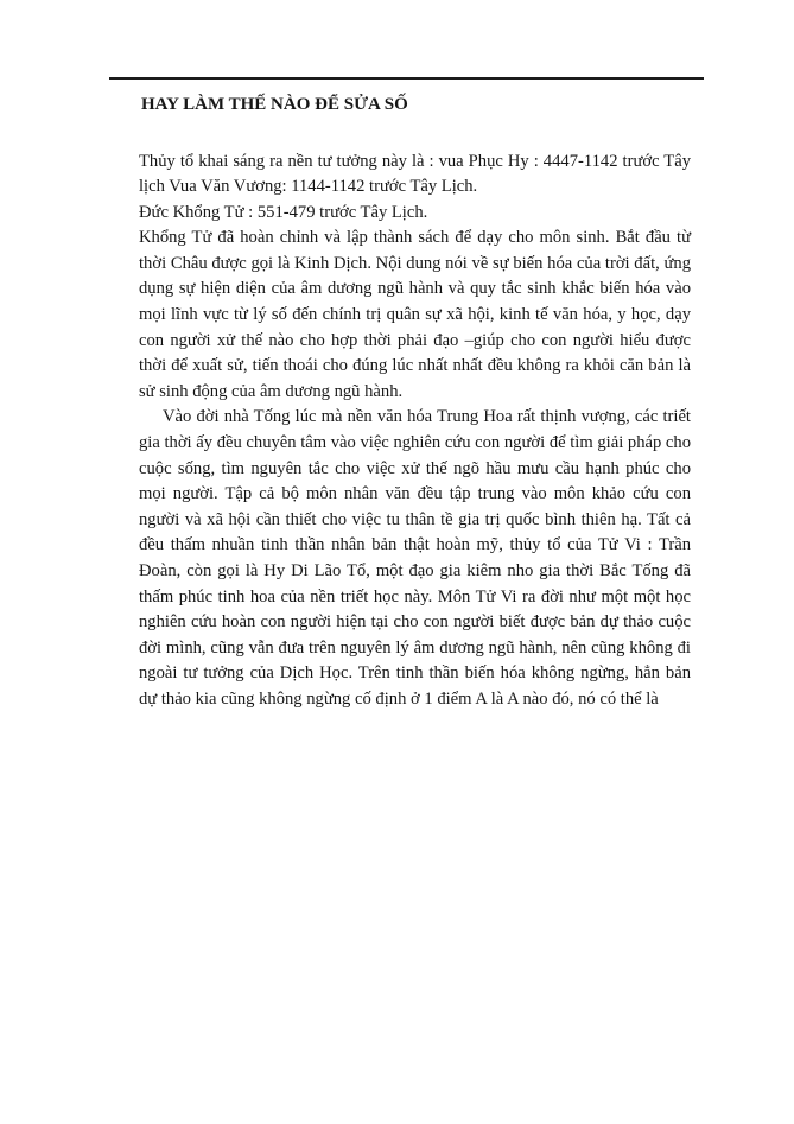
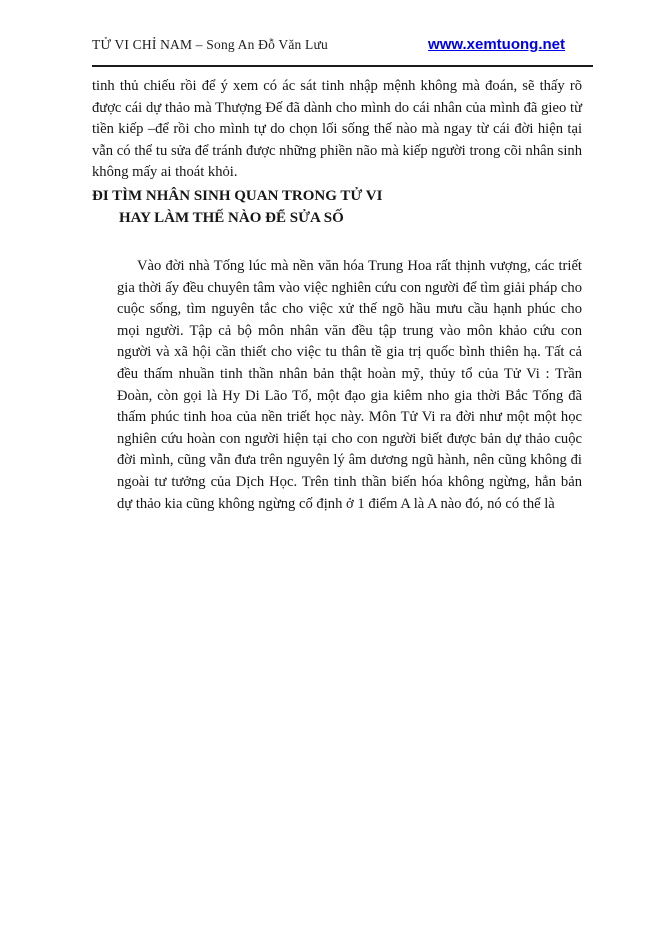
+ TỬ VI CHỈ NAM – Song An Đỗ Văn Lưu
+ www.xemtuong.net
+ tinh thủ chiếu rồi để ý xem có ác sát tinh nhập mệnh không mà đoán, sẽ thấy rõ được cái dự thảo mà Thượng Đế đã dành cho mình do cái nhân của mình đã gieo từ tiền kiếp –để rồi cho mình tự do chọn lối sống thế nào mà ngay từ cái đời hiện tại vẫn có thể tu sửa để tránh được những phiền não mà kiếp người trong cõi nhân sinh không mấy ai thoát khỏi.
+ ĐI TÌM NHÂN SINH QUAN TRONG TỬ VI
  HAY LÀM THẾ NÀO ĐỂ SỬA SỐ
- Thủy tổ khai sáng ra nền tư tưởng này là : vua Phục Hy : 4447-1142 trước Tây lịch Vua Văn Vương: 1144-1142 trước Tây Lịch.
- Đức Khổng Tử : 551-479 trước Tây Lịch.
- Khổng Tử đã hoàn chỉnh và lập thành sách để dạy cho môn sinh. Bắt đầu từ thời Châu được gọi là Kinh Dịch. Nội dung nói về sự biến hóa của trời đất, ứng dụng sự hiện diện của âm dương ngũ hành và quy tắc sinh khắc biến hóa vào mọi lĩnh vực từ lý số đến chính trị quân sự xã hội, kinh tế văn hóa, y học, dạy con người xử thế nào cho hợp thời phải đạo –giúp cho con người hiểu được thời để xuất sử, tiến thoái cho đúng lúc nhất nhất đều không ra khỏi căn bản là sử sinh động của âm dương ngũ hành.
  Vào đời nhà Tống lúc mà nền văn hóa Trung Hoa rất thịnh vượng, các triết gia thời ấy đều chuyên tâm vào việc nghiên cứu con người để tìm giải pháp cho cuộc sống, tìm nguyên tắc cho việc xử thế ngõ hầu mưu cầu hạnh phúc cho mọi người. Tập cả bộ môn nhân văn đều tập trung vào môn khảo cứu con người và xã hội cần thiết cho việc tu thân tề gia trị quốc bình thiên hạ. Tất cả đều thấm nhuần tinh thần nhân bản thật hoàn mỹ, thủy tổ của Tử Vi : Trần Đoàn, còn gọi là Hy Di Lão Tổ, một đạo gia kiêm nho gia thời Bắc Tống đã thấm phúc tinh hoa của nền triết học này. Môn Tử Vi ra đời như một một học nghiên cứu hoàn con người hiện tại cho con người biết được bản dự thảo cuộc đời mình, cũng vẫn đưa trên nguyên lý âm dương ngũ hành, nên cũng không đi ngoài tư tưởng của Dịch Học. Trên tinh thần biến hóa không ngừng, hẳn bản dự thảo kia cũng không ngừng cố định ở 1 điểm A là A nào đó, nó có thể là
